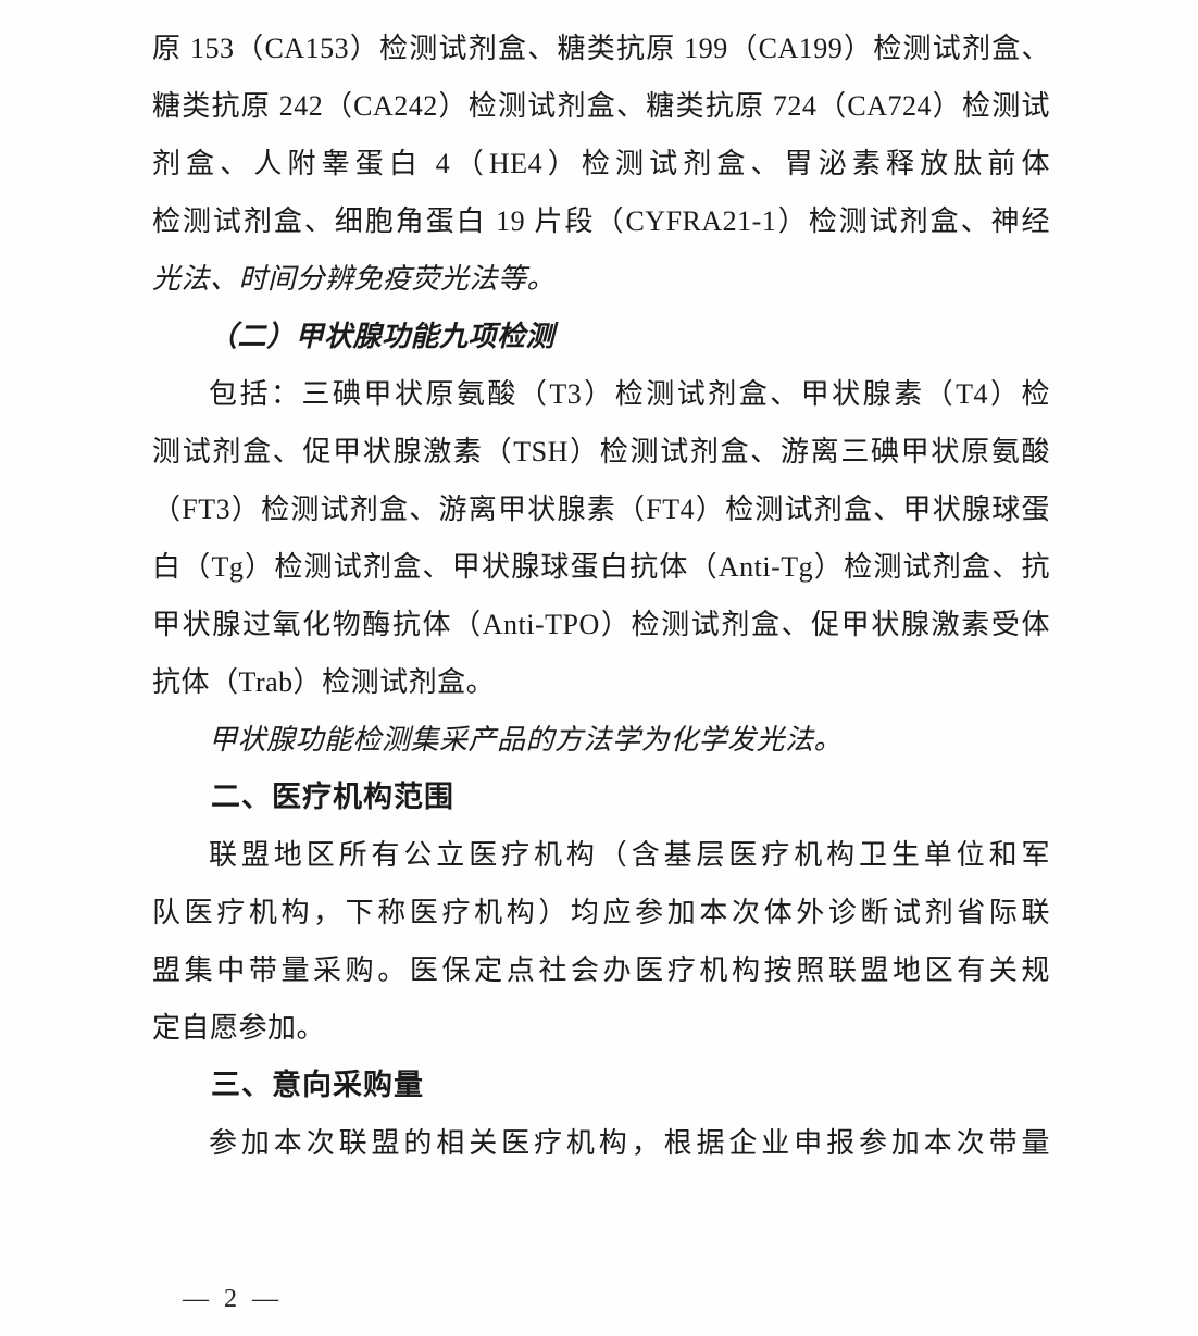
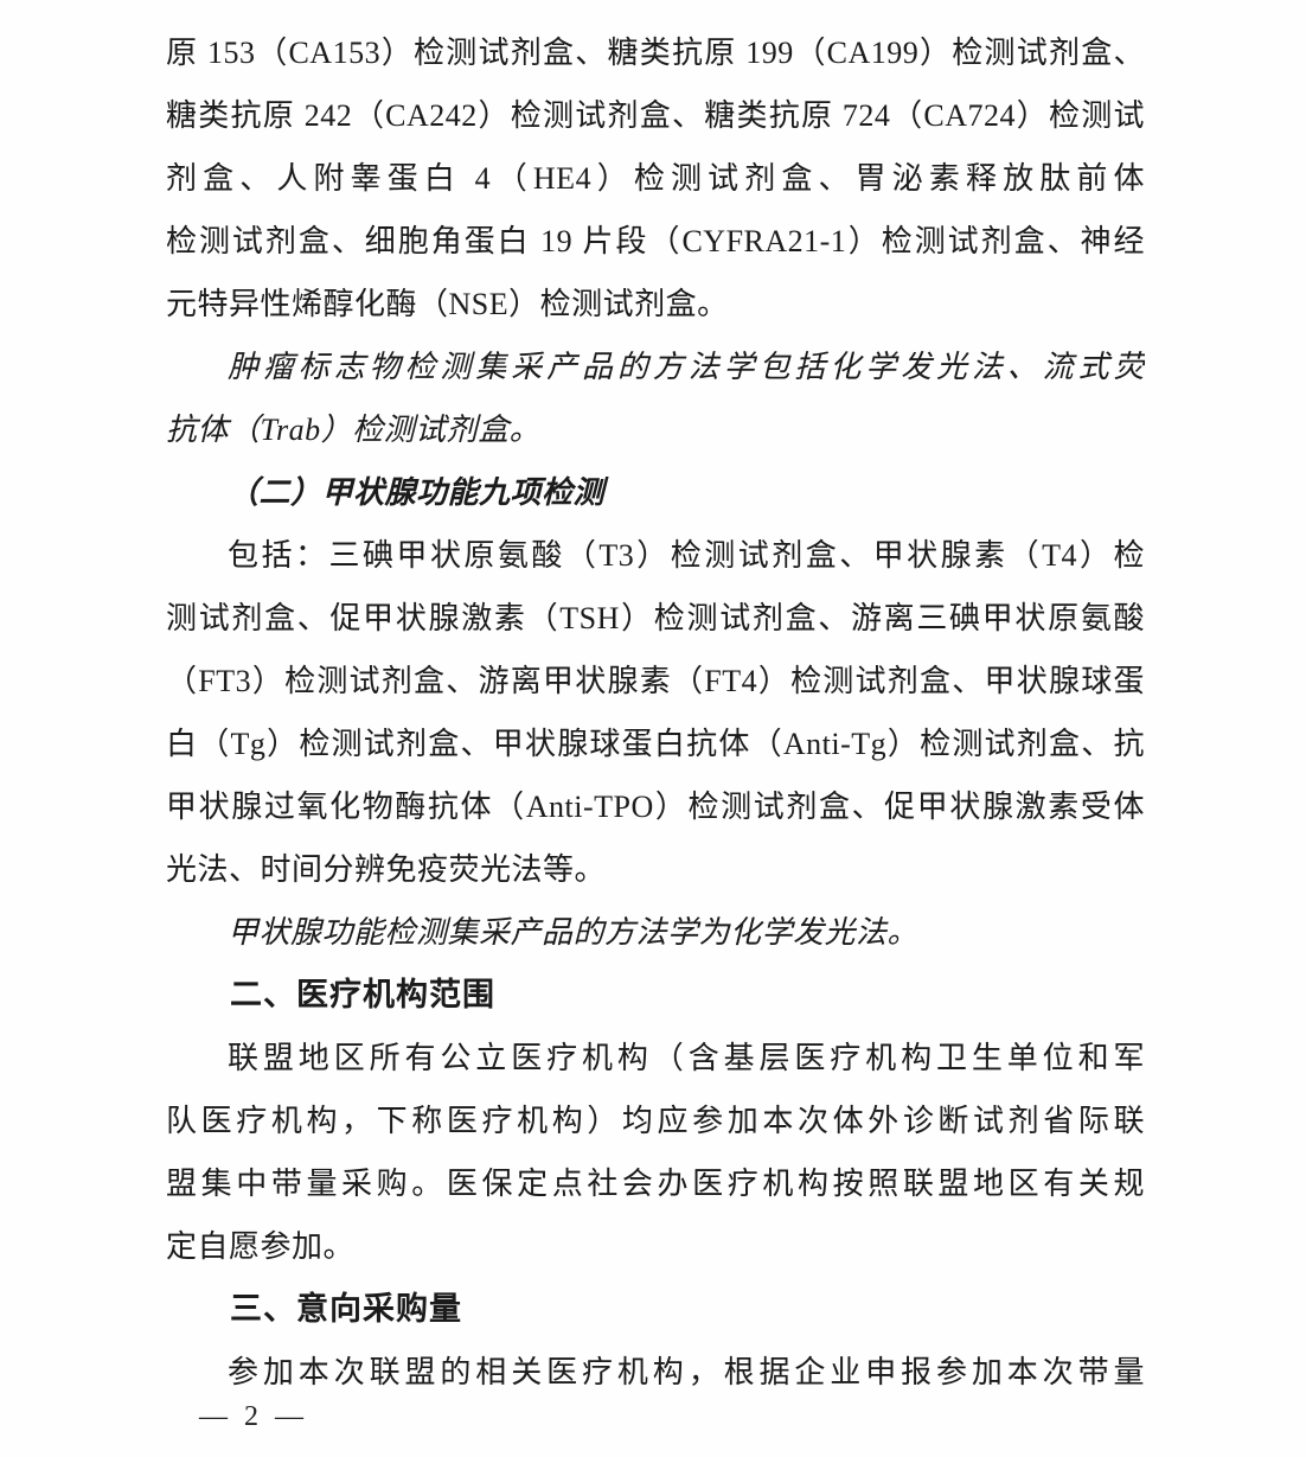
  原 153（CA153）检测试剂盒、糖类抗原 199（CA199）检测试剂盒、
  糖类抗原 242（CA242）检测试剂盒、糖类抗原 724（CA724）检测试
  剂盒、人附睾蛋白 4（HE4）检测试剂盒、胃泌素释放肽前体
  检测试剂盒、细胞角蛋白 19 片段（CYFRA21-1）检测试剂盒、神经
+ 元特异性烯醇化酶（NSE）检测试剂盒。
+ 肿瘤标志物检测集采产品的方法学包括化学发光法、流式荧
- 光法、时间分辨免疫荧光法等。
+ 抗体（Trab）检测试剂盒。
  （二）甲状腺功能九项检测
  包括：三碘甲状原氨酸（T3）检测试剂盒、甲状腺素（T4）检
  测试剂盒、促甲状腺激素（TSH）检测试剂盒、游离三碘甲状原氨酸
  （FT3）检测试剂盒、游离甲状腺素（FT4）检测试剂盒、甲状腺球蛋
  白（Tg）检测试剂盒、甲状腺球蛋白抗体（Anti-Tg）检测试剂盒、抗
  甲状腺过氧化物酶抗体（Anti-TPO）检测试剂盒、促甲状腺激素受体
- 抗体（Trab）检测试剂盒。
+ 光法、时间分辨免疫荧光法等。
  甲状腺功能检测集采产品的方法学为化学发光法。
  二、医疗机构范围
  联盟地区所有公立医疗机构（含基层医疗机构卫生单位和军
  队医疗机构，下称医疗机构）均应参加本次体外诊断试剂省际联
  盟集中带量采购。医保定点社会办医疗机构按照联盟地区有关规
  定自愿参加。
  三、意向采购量
  参加本次联盟的相关医疗机构，根据企业申报参加本次带量
  — 2 —
